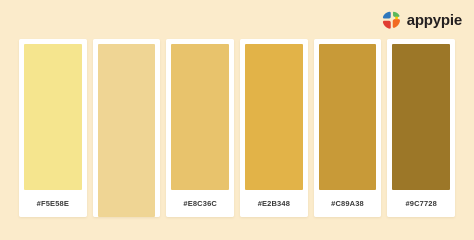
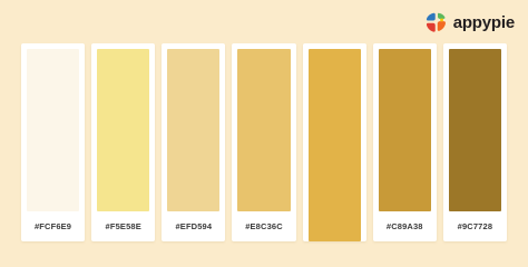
  appypie
+ #FCF6E9
  #F5E58E
+ #EFD594
  #E8C36C
- #E2B348
  #C89A38
  #9C7728
